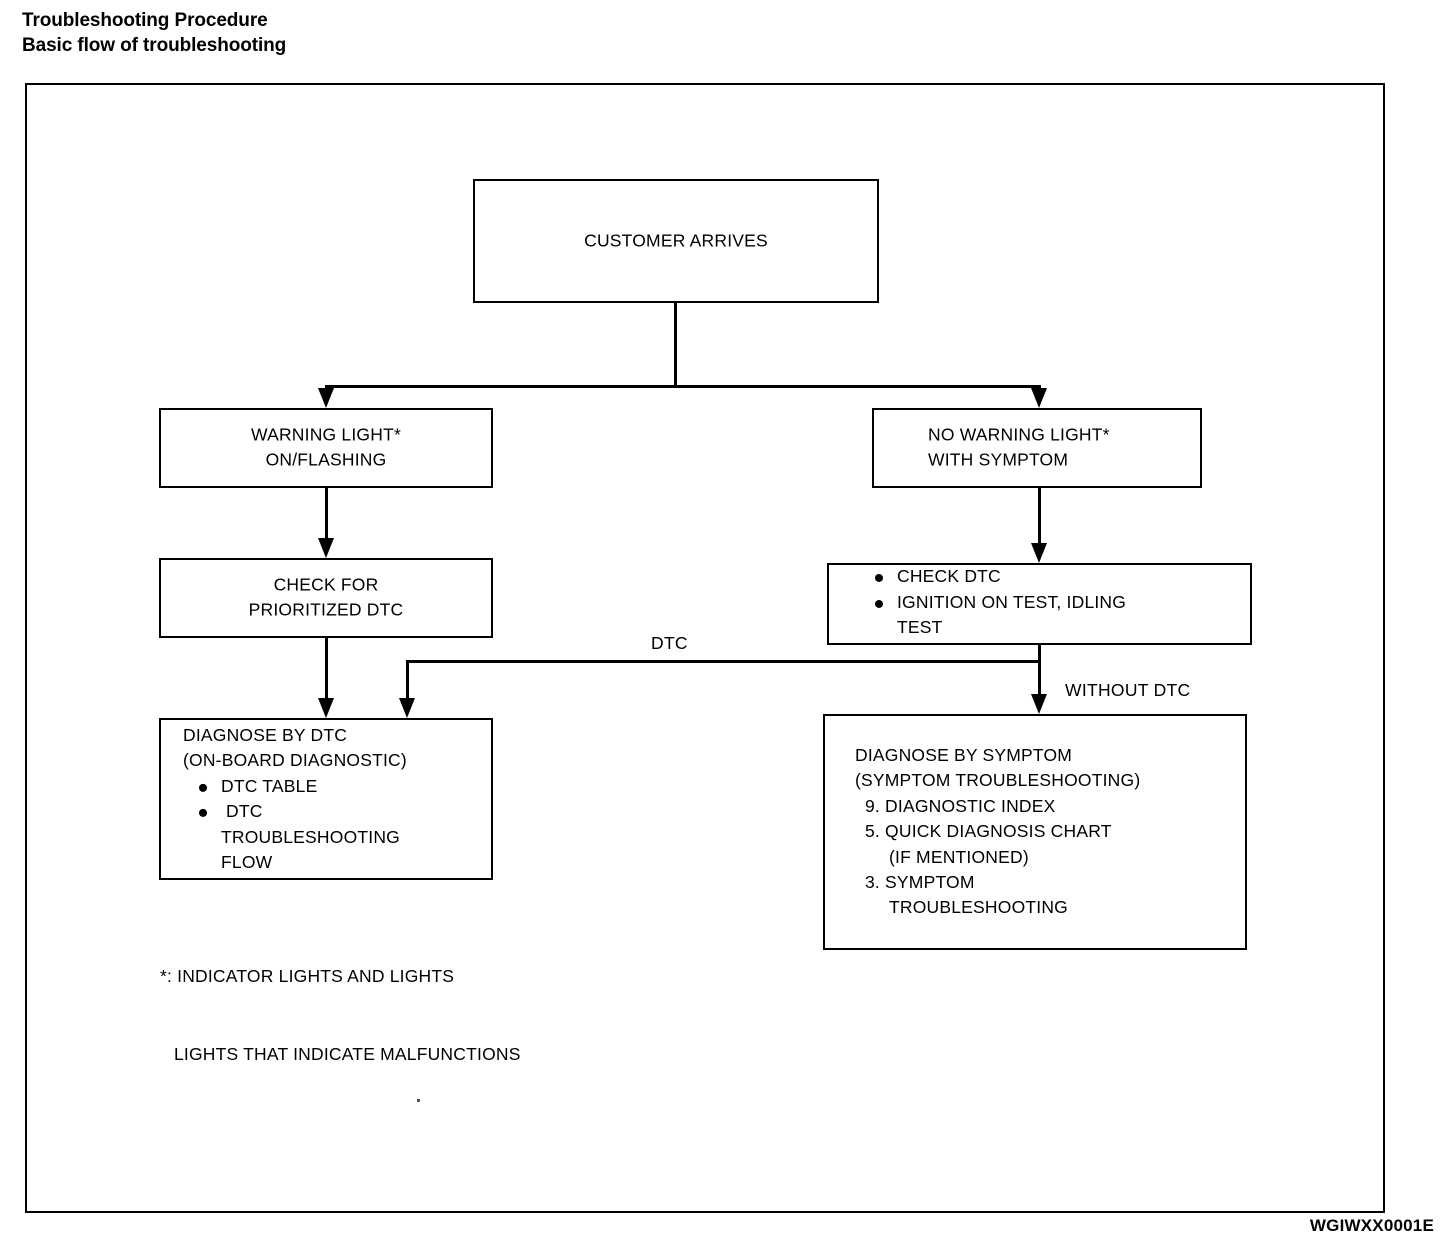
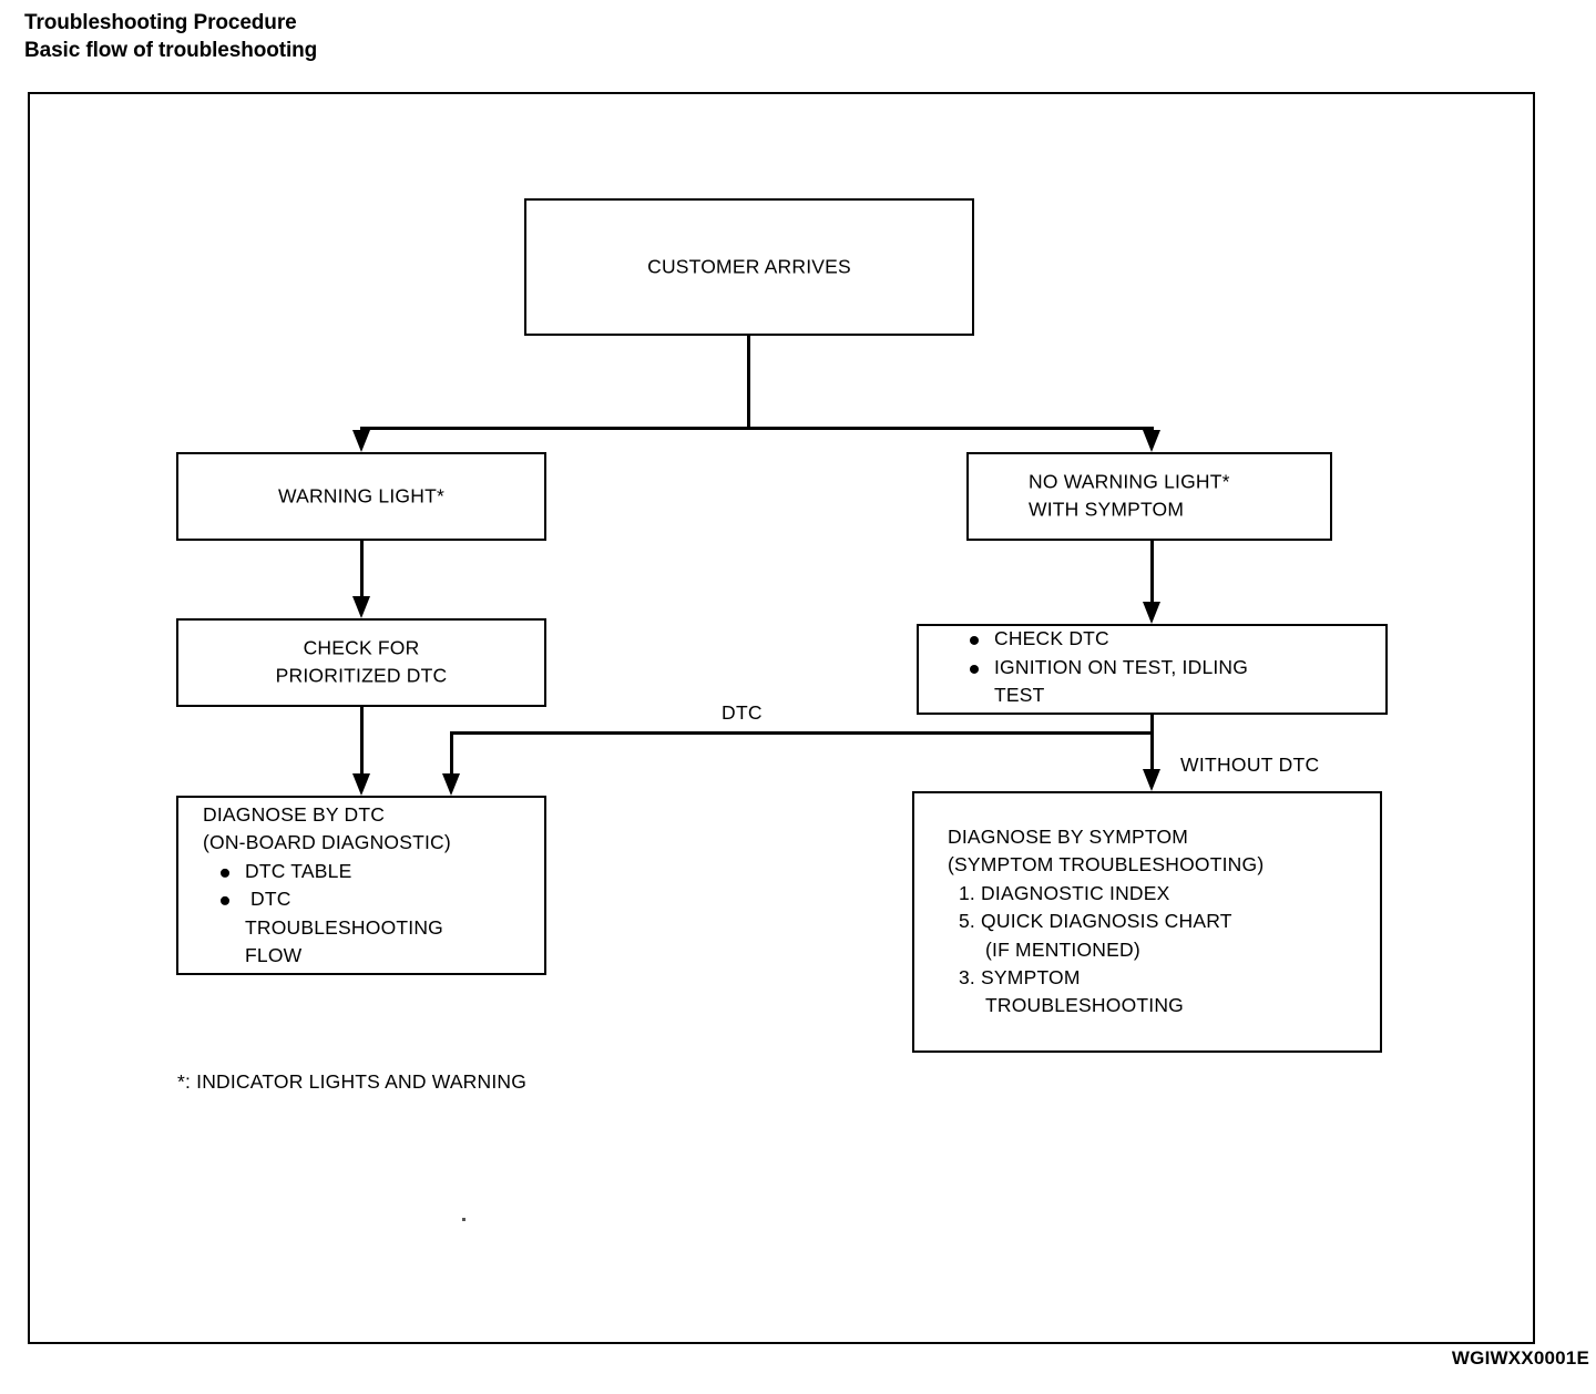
  Troubleshooting Procedure
  Basic flow of troubleshooting
  CUSTOMER ARRIVES
  WARNING LIGHT*
- ON/FLASHING
  NO WARNING LIGHT*
  WITH SYMPTOM
  CHECK FOR
  PRIORITIZED DTC
  CHECK DTC
  IGNITION ON TEST, IDLING
  TEST
  DIAGNOSE BY DTC
  (ON-BOARD DIAGNOSTIC)
  DTC TABLE
  DTC
  TROUBLESHOOTING
  FLOW
  DIAGNOSE BY SYMPTOM
  (SYMPTOM TROUBLESHOOTING)
- 9. DIAGNOSTIC INDEX
+ 1. DIAGNOSTIC INDEX
  5. QUICK DIAGNOSIS CHART
  (IF MENTIONED)
  3. SYMPTOM
  TROUBLESHOOTING
  DTC
  WITHOUT DTC
- *: INDICATOR LIGHTS AND LIGHTS
+ *: INDICATOR LIGHTS AND WARNING
- LIGHTS THAT INDICATE MALFUNCTIONS
  WGIWXX0001E
